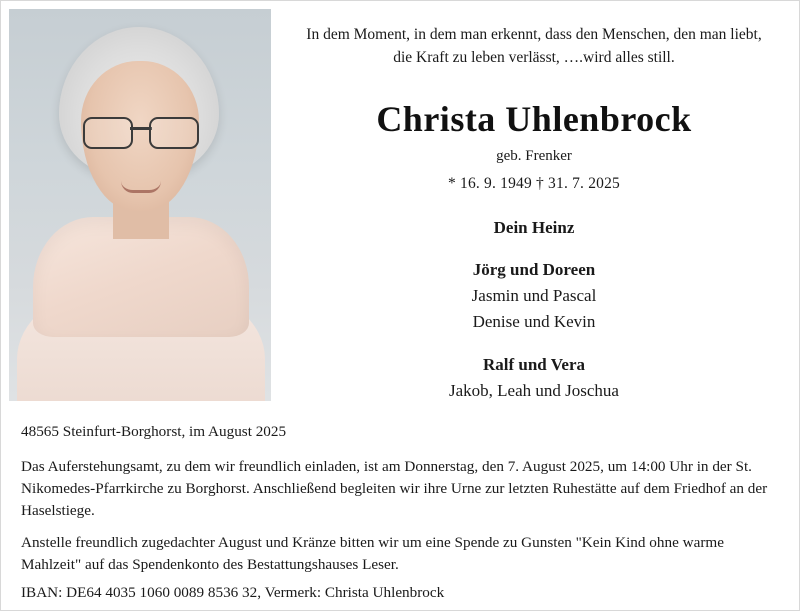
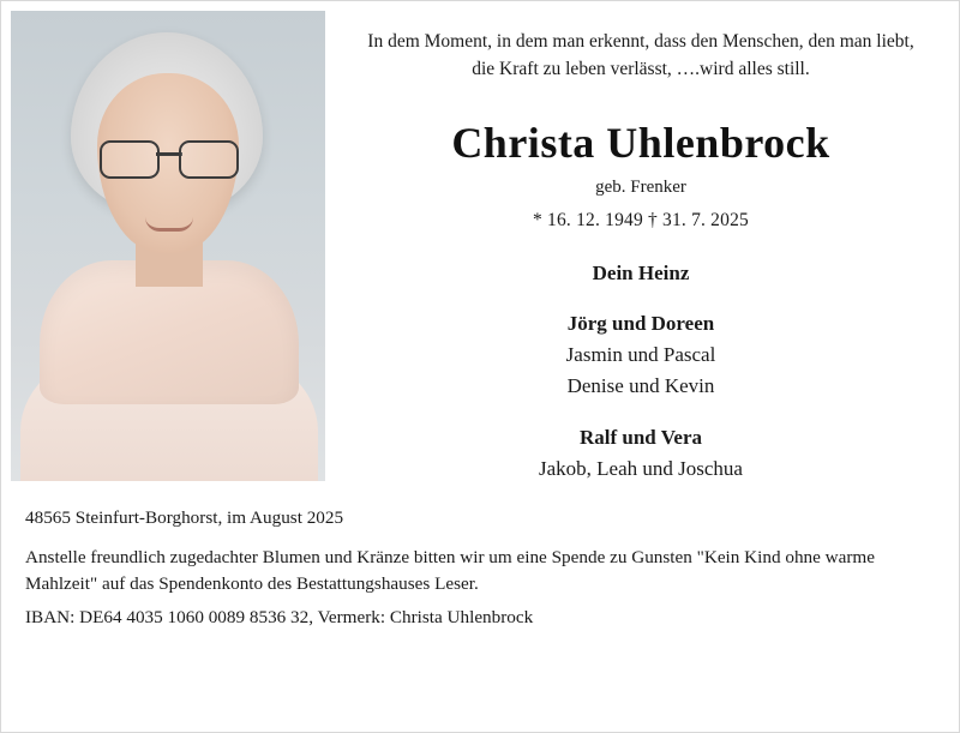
  In dem Moment, in dem man erkennt, dass den Menschen, den man liebt, die Kraft zu leben verlässt, ….wird alles still.
  Christa Uhlenbrock
  geb. Frenker
- * 16. 9. 1949 † 31. 7. 2025
+ * 16. 12. 1949 † 31. 7. 2025
  Dein Heinz
  Jörg und Doreen
  Jasmin und Pascal
  Denise und Kevin
  Ralf und Vera
  Jakob, Leah und Joschua
  48565 Steinfurt-Borghorst, im August 2025
- Das Auferstehungsamt, zu dem wir freundlich einladen, ist am Donnerstag, den 7. August 2025, um 14:00 Uhr in der St. Nikomedes-Pfarrkirche zu Borghorst. Anschließend begleiten wir ihre Urne zur letzten Ruhestätte auf dem Friedhof an der Haselstiege.
- Anstelle freundlich zugedachter August und Kränze bitten wir um eine Spende zu Gunsten "Kein Kind ohne warme Mahlzeit" auf das Spendenkonto des Bestattungshauses Leser.
+ Anstelle freundlich zugedachter Blumen und Kränze bitten wir um eine Spende zu Gunsten "Kein Kind ohne warme Mahlzeit" auf das Spendenkonto des Bestattungshauses Leser.
  IBAN: DE64 4035 1060 0089 8536 32, Vermerk: Christa Uhlenbrock
